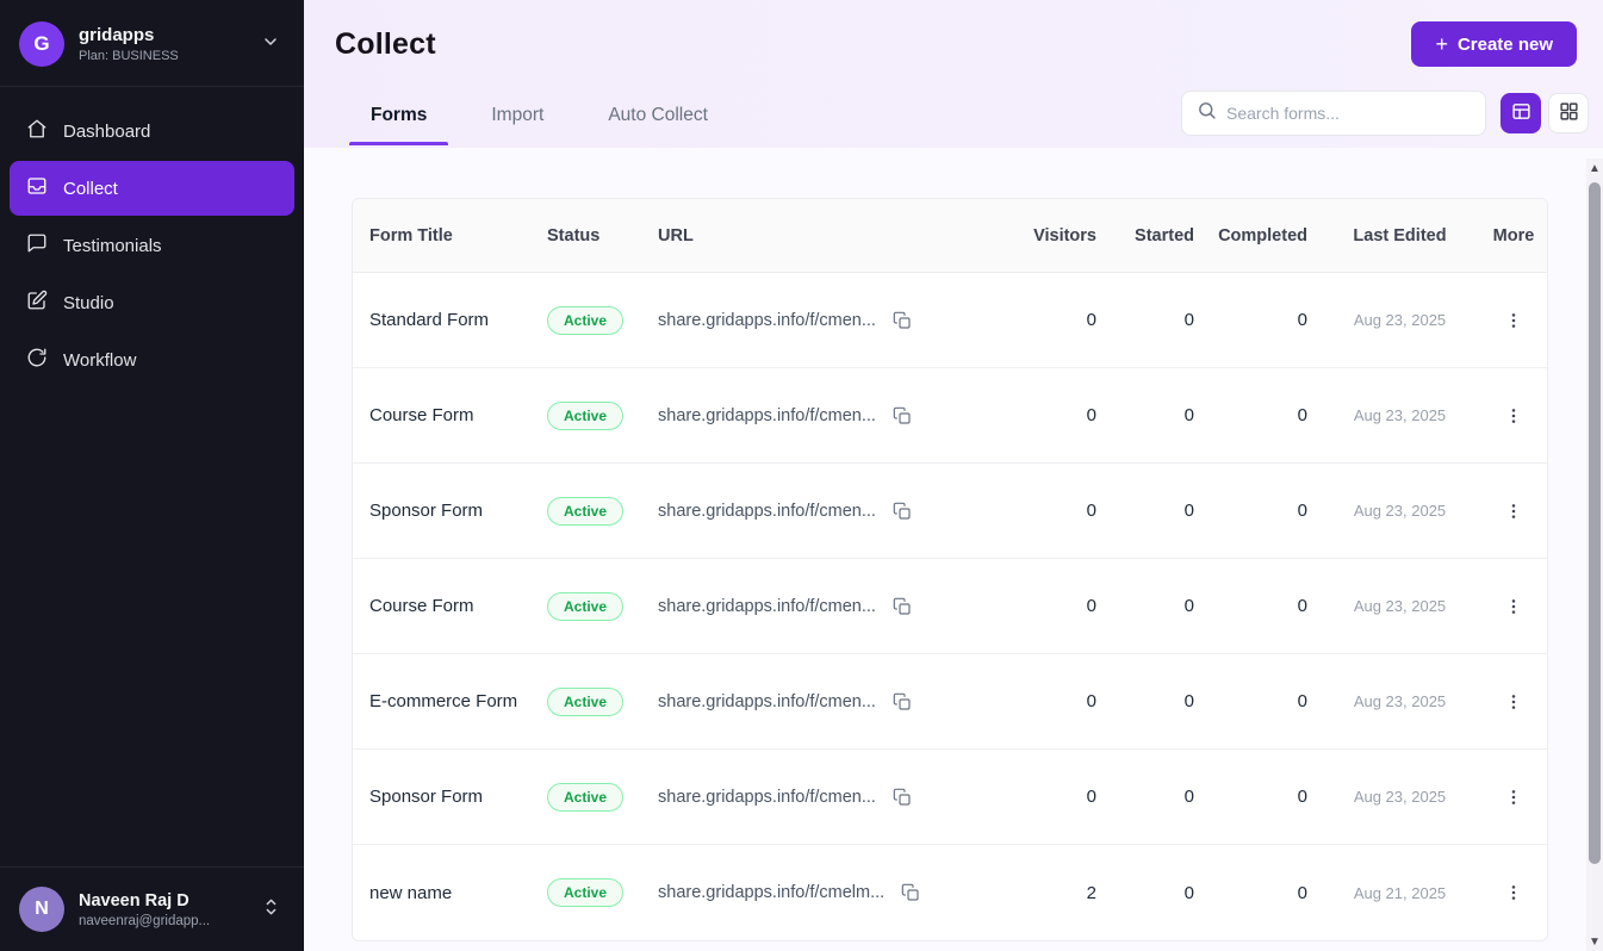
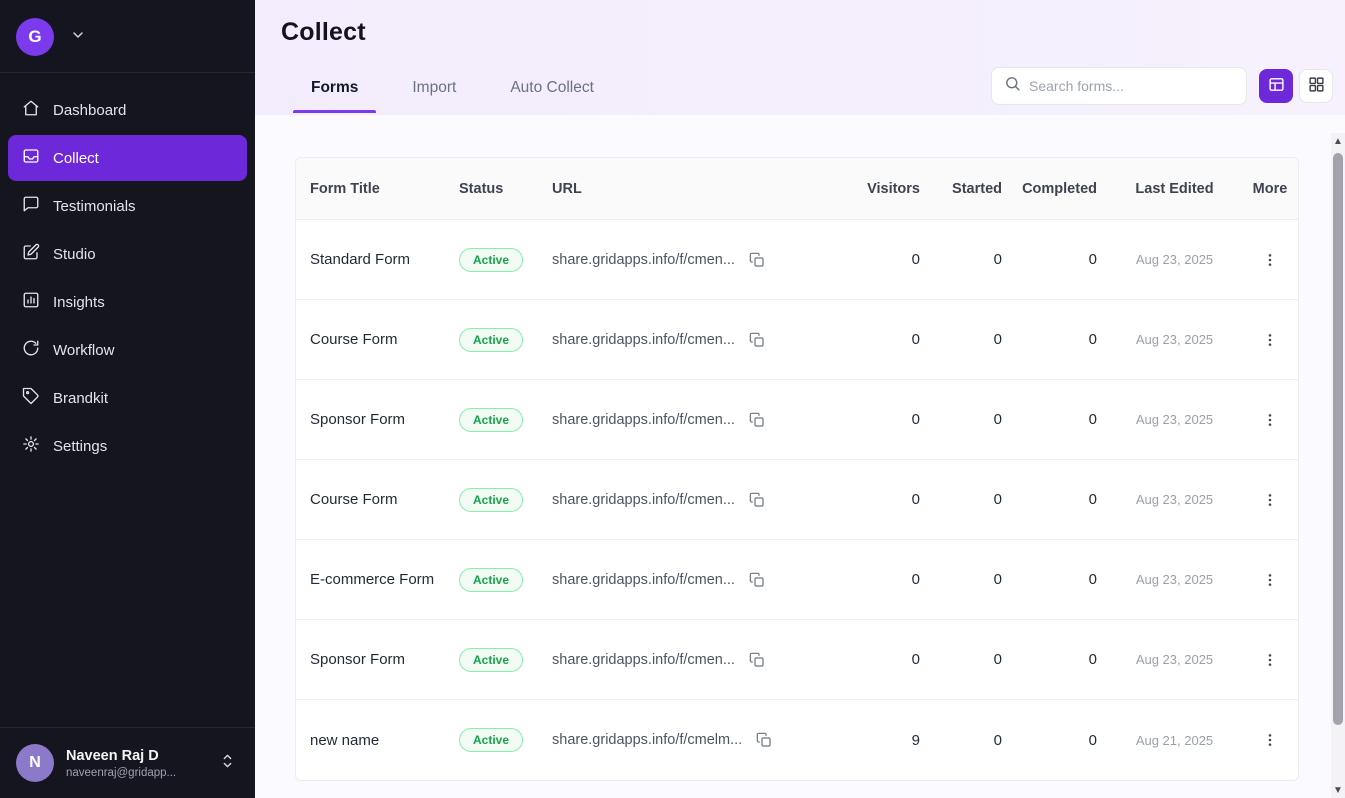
  G
- gridapps
- Plan: BUSINESS
  Dashboard
  Collect
  Testimonials
  Studio
+ Insights
  Workflow
+ Brandkit
+ Settings
  N
  Naveen Raj D
  naveenraj@gridapp...
  Collect
- +
- Create new
  Forms
  Import
  Auto Collect
  Search forms...
  Form Title
  Status
  URL
  Visitors
  Started
  Completed
  Last Edited
  More
  Standard Form
  Active
  share.gridapps.info/f/cmen...
  0
  0
  0
  Aug 23, 2025
  Course Form
  Active
  share.gridapps.info/f/cmen...
  0
  0
  0
  Aug 23, 2025
  Sponsor Form
  Active
  share.gridapps.info/f/cmen...
  0
  0
  0
  Aug 23, 2025
  Course Form
  Active
  share.gridapps.info/f/cmen...
  0
  0
  0
  Aug 23, 2025
  E-commerce Form
  Active
  share.gridapps.info/f/cmen...
  0
  0
  0
  Aug 23, 2025
  Sponsor Form
  Active
  share.gridapps.info/f/cmen...
  0
  0
  0
  Aug 23, 2025
  new name
  Active
  share.gridapps.info/f/cmelm...
- 2
+ 9
  0
  0
  Aug 21, 2025
  ▲
  ▼
